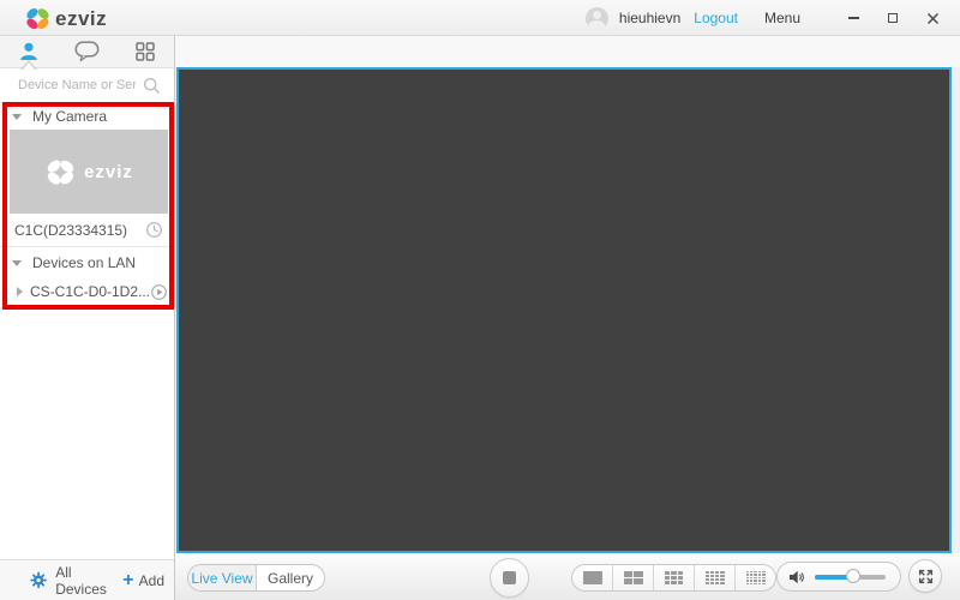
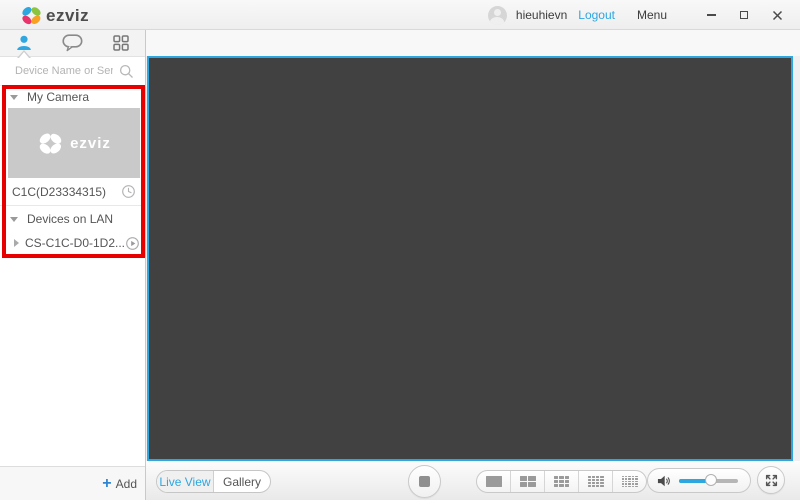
  ezviz
  hieuhievn
  Logout
  Menu
  Device Name or Ser
  My Camera
  ezviz
  C1C(D23334315)
  Devices on LAN
  CS-C1C-D0-1D2...
- All Devices
  +
  Add
  Live View
  Gallery
